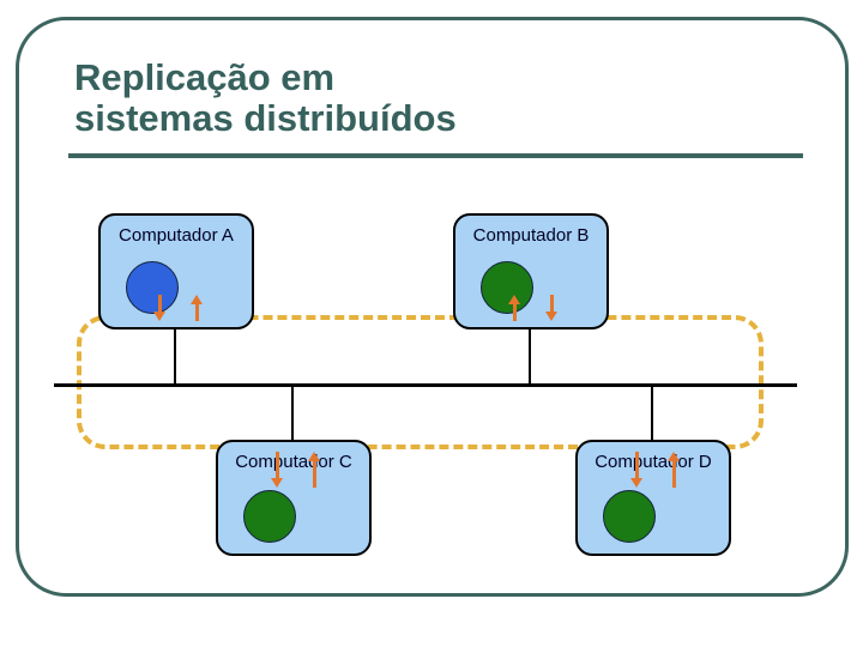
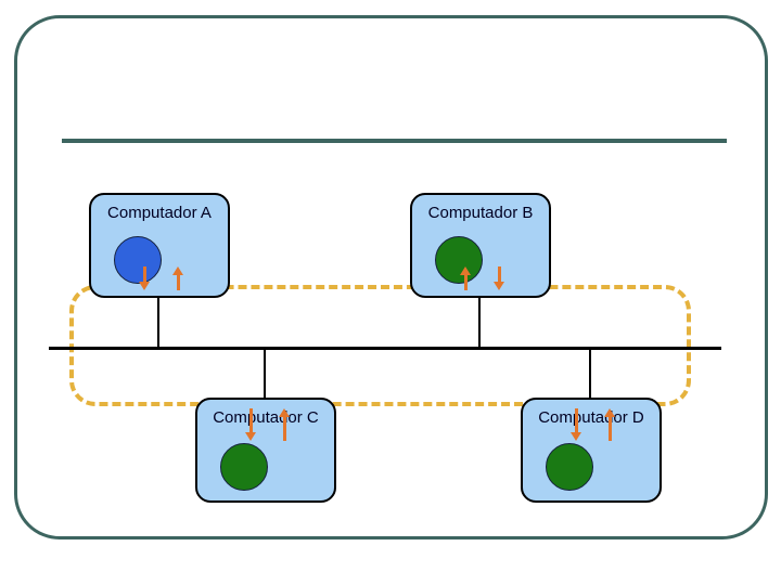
- Replicação em
- sistemas distribuídos
  Computador A
  Computador B
  Comutaor C
  Comutaor D
